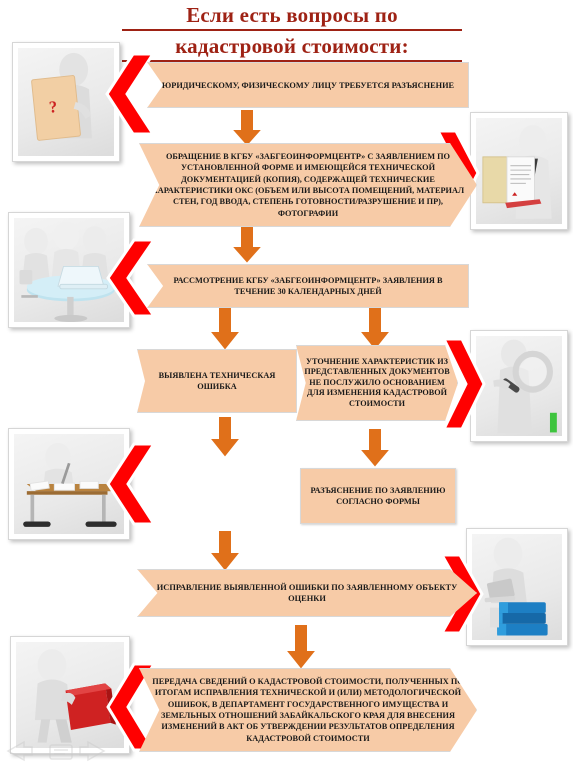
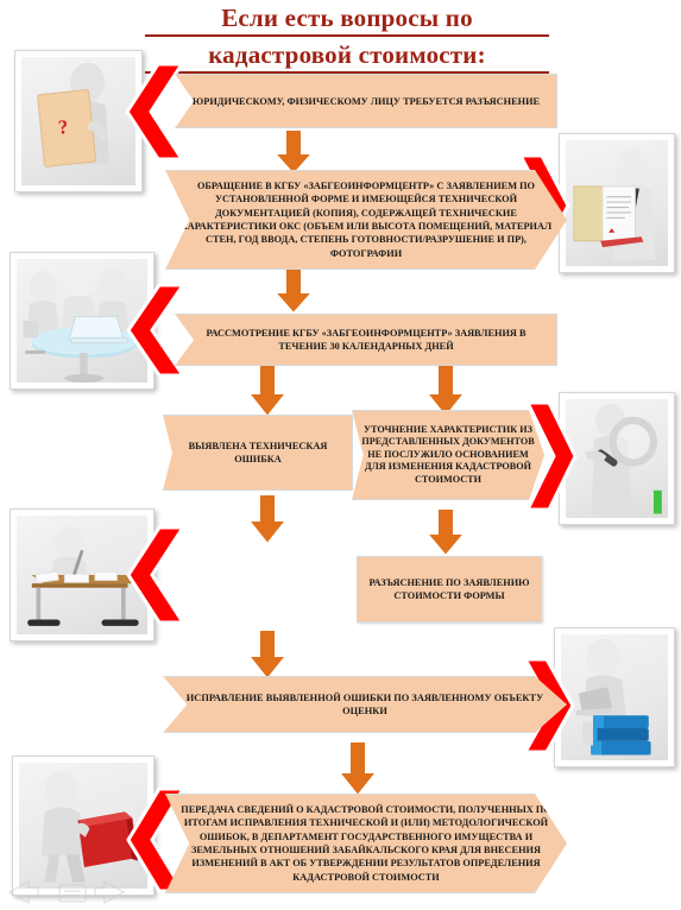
  Если есть вопросы по
  кадастровой стоимости:
  ЮРИДИЧЕСКОМУ, ФИЗИЧЕСКОМУ ЛИЦУ ТРЕБУЕТСЯ РАЗЪЯСНЕНИЕ
  ОБРАЩЕНИЕ В КГБУ «ЗАБГЕОИНФОРМЦЕНТР» С ЗАЯВЛЕНИЕМ ПО УСТАНОВЛЕННОЙ ФОРМЕ И ИМЕЮЩЕЙСЯ ТЕХНИЧЕСКОЙ ДОКУМЕНТАЦИЕЙ (КОПИЯ), СОДЕРЖАЩЕЙ ТЕХНИЧЕСКИЕ АРАКТЕРИСТИКИ ОКС (ОБЪЕМ ИЛИ ВЫСОТА ПОМЕЩЕНИЙ, МАТЕРИАЛ СТЕН, ГОД ВВОДА, СТЕПЕНЬ ГОТОВНОСТИ/РАЗРУШЕНИЕ И ПР), ФОТОГРАФИИ
  РАССМОТРЕНИЕ КГБУ «ЗАБГЕОИНФОРМЦЕНТР» ЗАЯВЛЕНИЯ В ТЕЧЕНИЕ 30 КАЛЕНДАРНЫХ ДНЕЙ
  ВЫЯВЛЕНА ТЕХНИЧЕСКАЯ ОШИБКА
  УТОЧНЕНИЕ ХАРАКТЕРИСТИК ИЗ ПРЕДСТАВЛЕННЫХ ДОКУМЕНТОВ НЕ ПОСЛУЖИЛО ОСНОВАНИЕМ ДЛЯ ИЗМЕНЕНИЯ КАДАСТРОВОЙ СТОИМОСТИ
- РАЗЪЯСНЕНИЕ ПО ЗАЯВЛЕНИЮ СОГЛАСНО ФОРМЫ
+ РАЗЪЯСНЕНИЕ ПО ЗАЯВЛЕНИЮ СТОИМОСТИ ФОРМЫ
  ИСПРАВЛЕНИЕ ВЫЯВЛЕННОЙ ОШИБКИ ПО ЗАЯВЛЕННОМУ ОБЪЕКТУ ОЦЕНКИ
  ПЕРЕДАЧА СВЕДЕНИЙ О КАДАСТРОВОЙ СТОИМОСТИ, ПОЛУЧЕННЫХ П ИТОГАМ ИСПРАВЛЕНИЯ ТЕХНИЧЕСКОЙ И (ИЛИ) МЕТОДОЛОГИЧЕСКОЙ ОШИБОК, В ДЕПАРТАМЕНТ ГОСУДАРСТВЕННОГО ИМУЩЕСТВА И ЗЕМЕЛЬНЫХ ОТНОШЕНИЙ ЗАБАЙКАЛЬСКОГО КРАЯ ДЛЯ ВНЕСЕНИЯ ИЗМЕНЕНИЙ В АКТ ОБ УТВЕРЖДЕНИИ РЕЗУЛЬТАТОВ ОПРЕДЕЛЕНИЯ КАДАСТРОВОЙ СТОИМОСТИ
